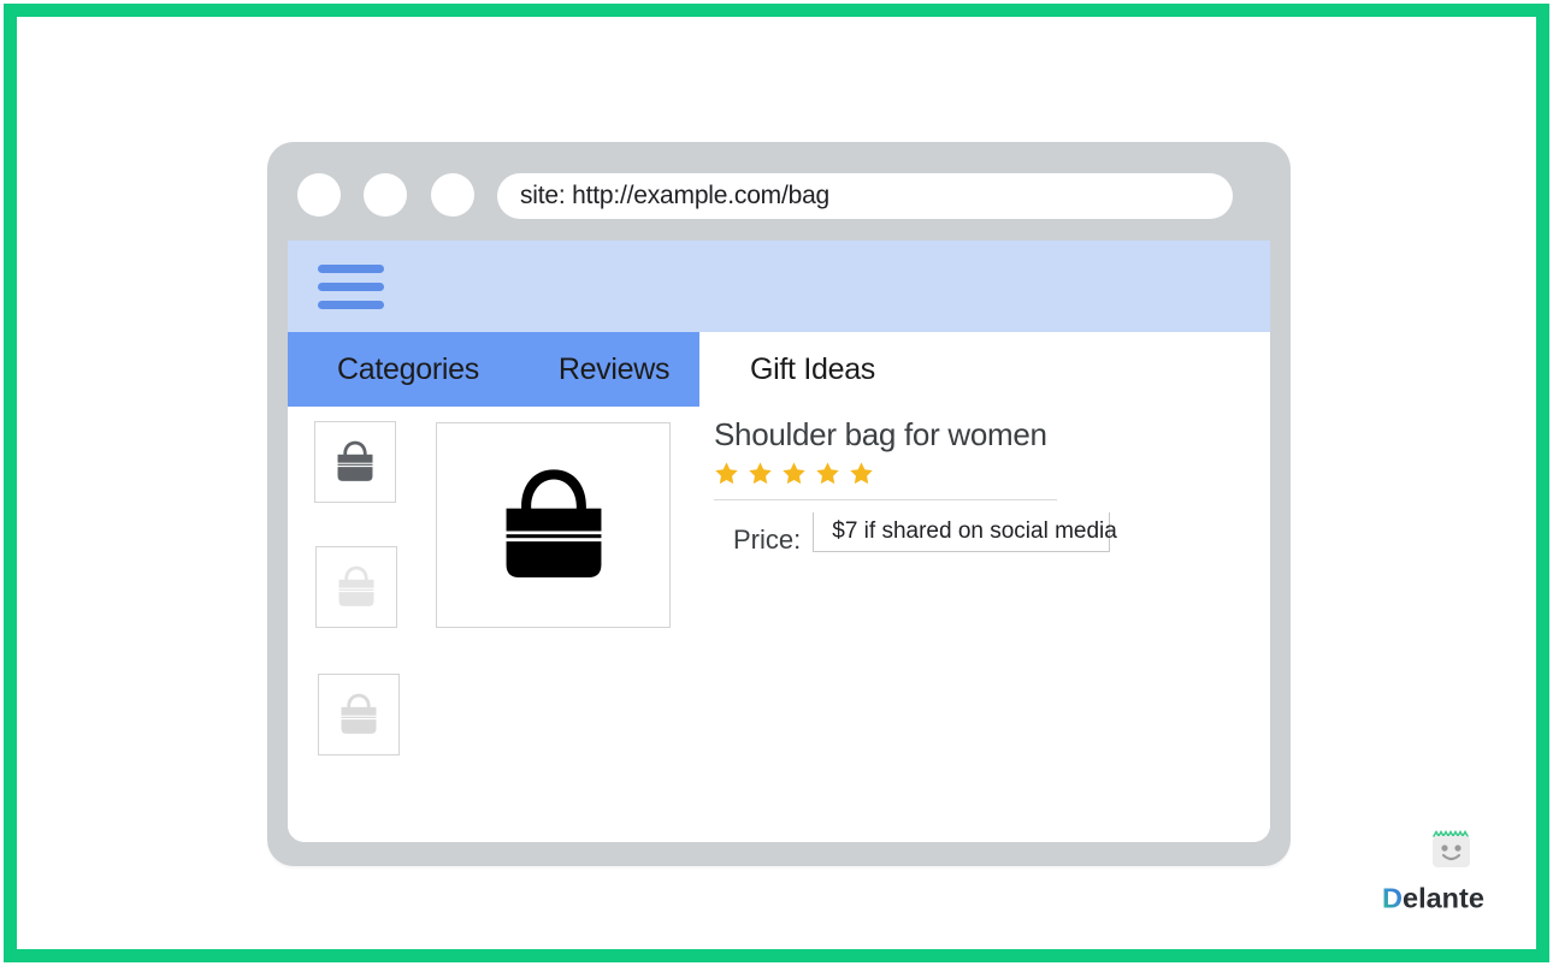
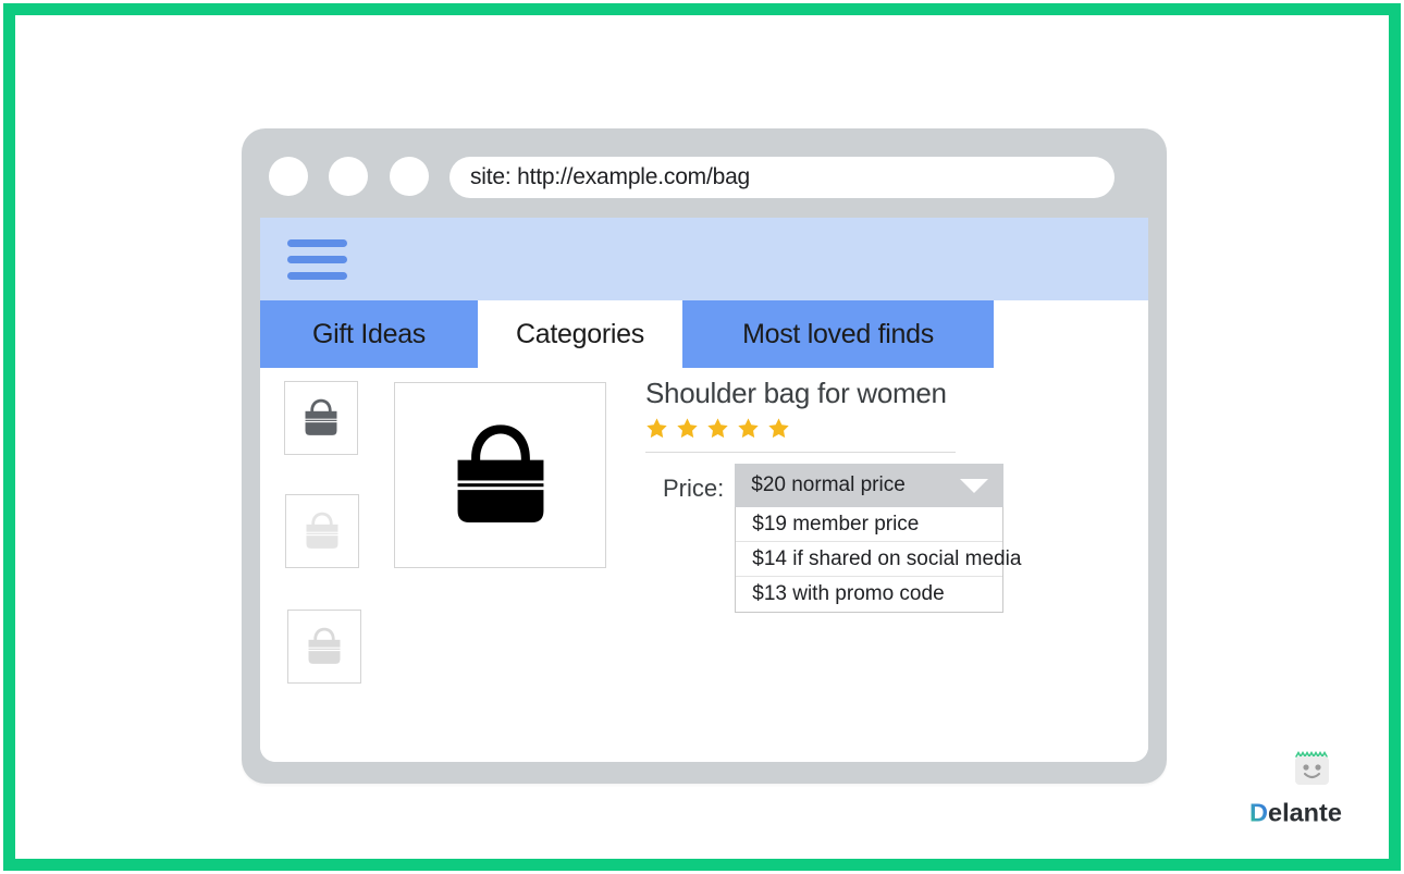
  site: http://example.com/bag
- Categories
+ Gift Ideas
- Reviews
- Gift Ideas
+ Categories
+ Most loved finds
  Shoulder bag for women
  Price:
+ $20 normal price
+ $19 member price
- $7 if shared on social media
+ $14 if shared on social media
+ $13 with promo code
  D
  elante
